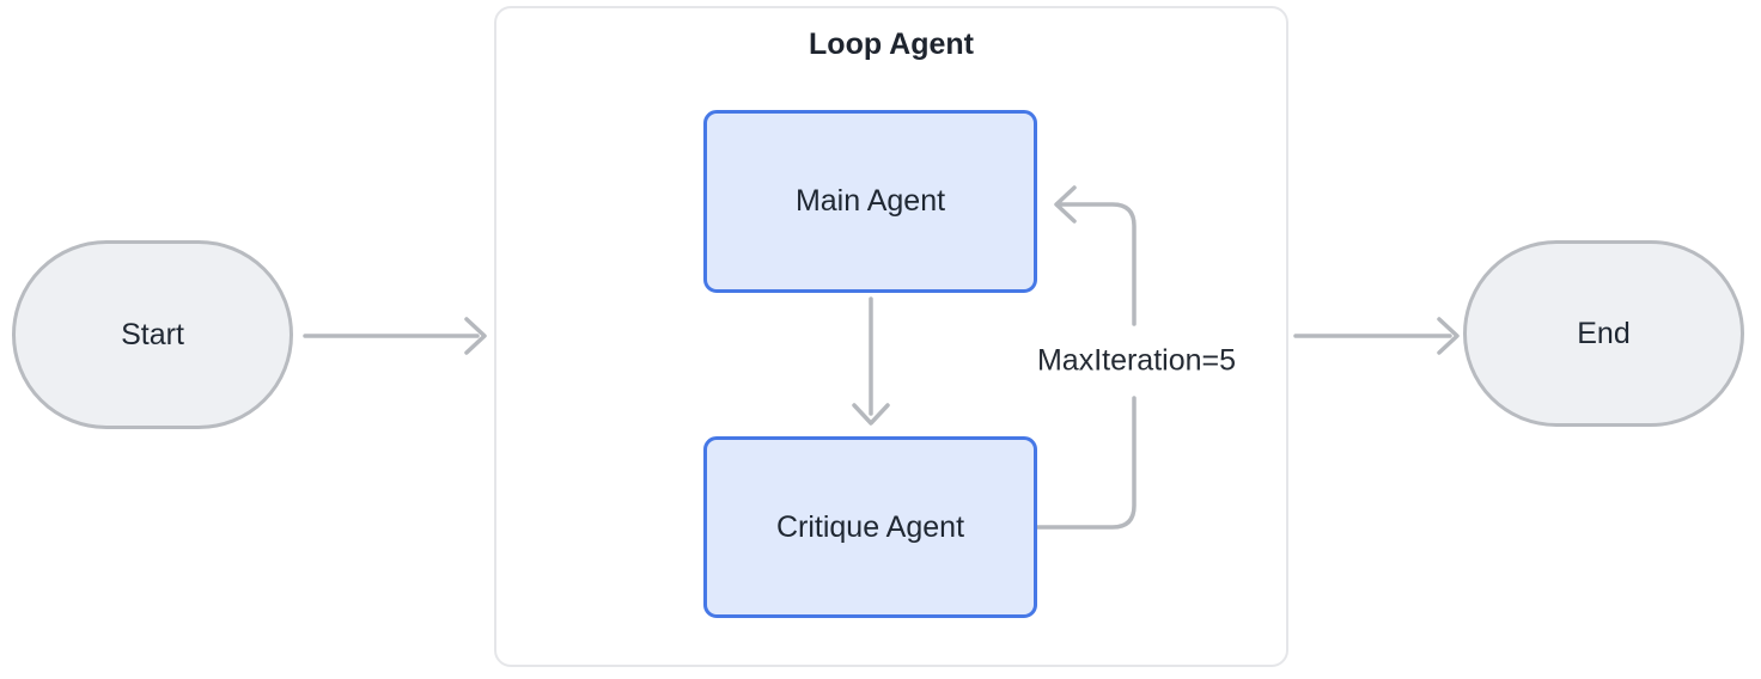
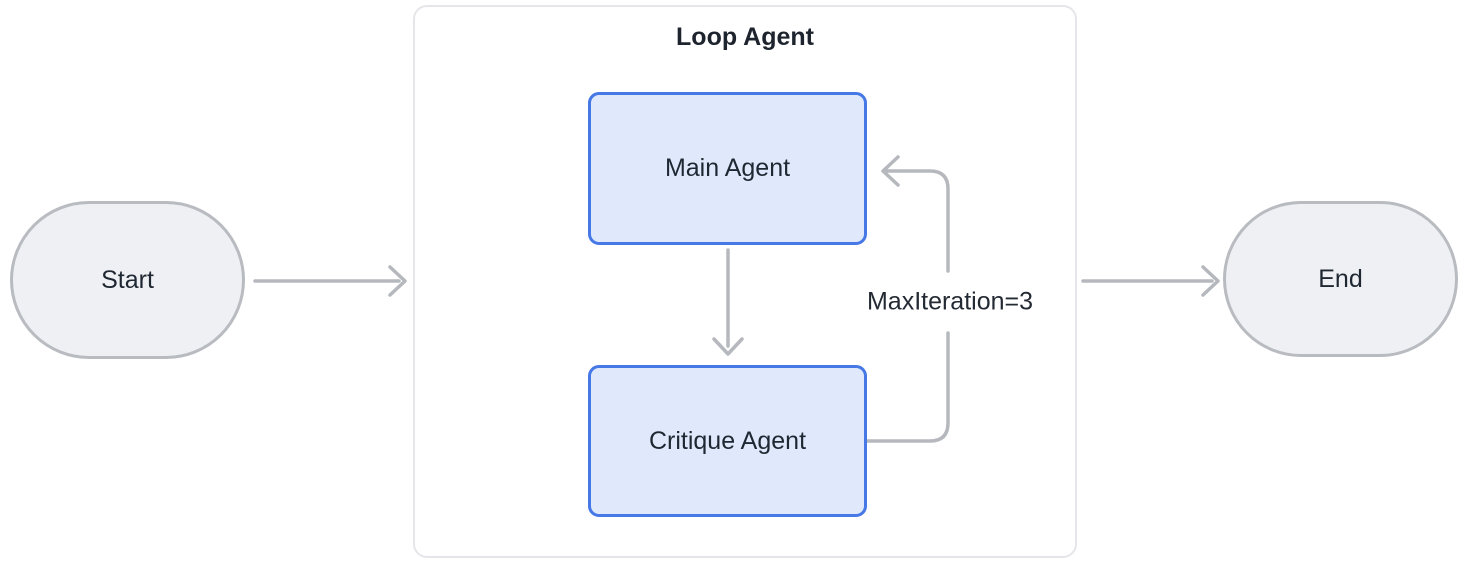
  Loop Agent
  Start
  Main Agent
  Critique Agent
  End
- MaxIteration=5
+ MaxIteration=3
